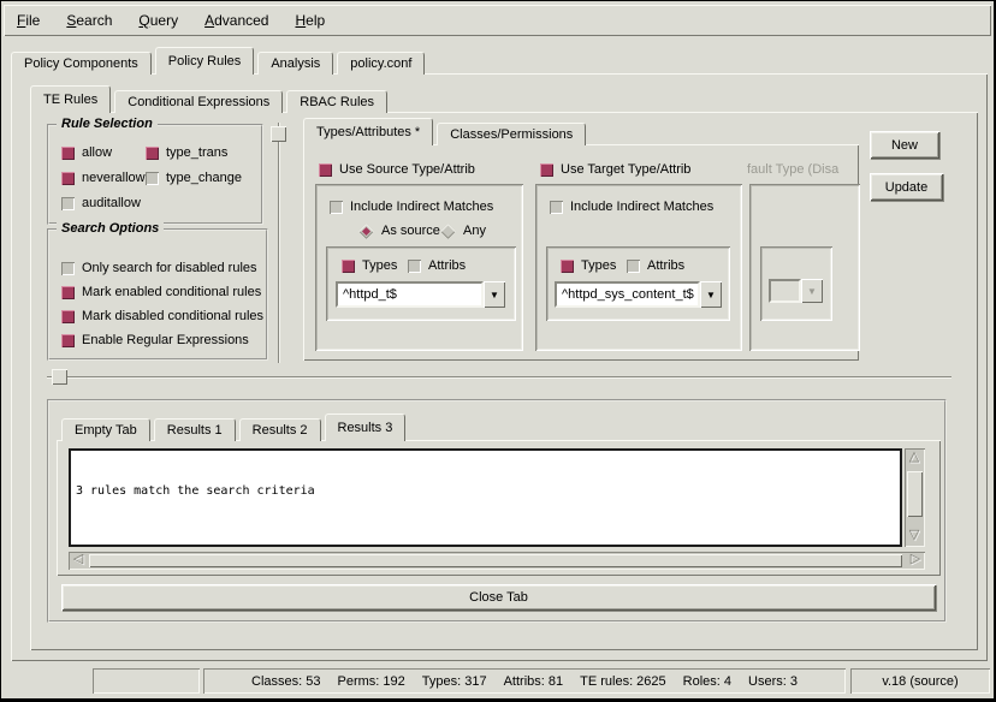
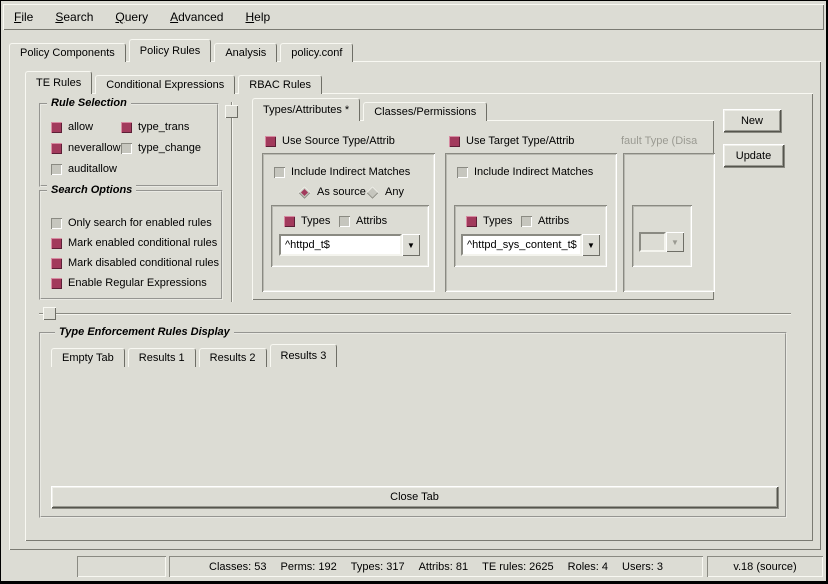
  File
  Search
  Query
  Advanced
  Help
  Policy Components
  Policy Rules
  Analysis
  policy.conf
  TE Rules
  Conditional Expressions
  RBAC Rules
  Rule Selection
  allow
  type_trans
  neverallow
  type_change
  auditallow
  Search Options
- Only search for disabled rules
+ Only search for enabled rules
  Mark enabled conditional rules
  Mark disabled conditional rules
  Enable Regular Expressions
  Types/Attributes *
  Classes/Permissions
  Use Source Type/Attrib
  Include Indirect Matches
  As source
  Any
  Types
  Attribs
  ^httpd_t$
  ▼
  Use Target Type/Attrib
  Include Indirect Matches
  Types
  Attribs
  ^httpd_sys_content_t$
  ▼
  fault Type (Disa
  ▼
  New
  Update
+ Type Enforcement Rules Display
  Empty Tab
  Results 1
  Results 2
  Results 3
- 3 rules match the search criteria
- △
- ▽
- ◁
- ▷
  Close Tab
  Classes: 53
  Perms: 192
  Types: 317
  Attribs: 81
  TE rules: 2625
  Roles: 4
  Users: 3
  v.18 (source)
